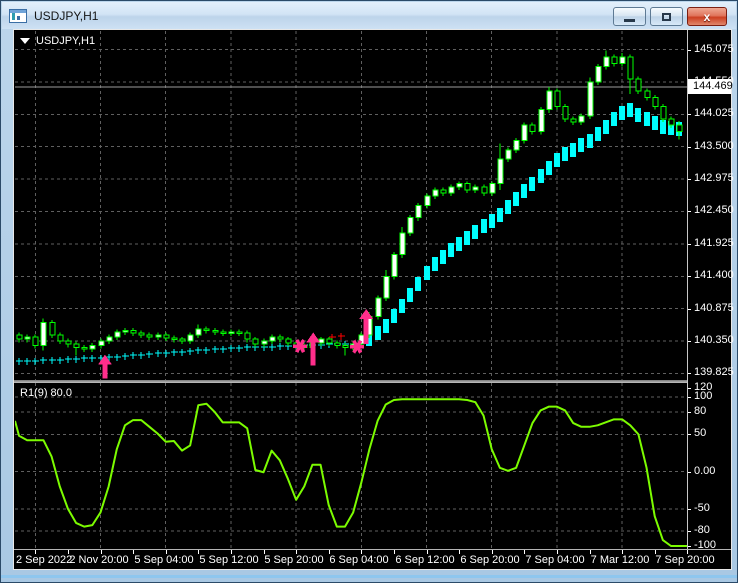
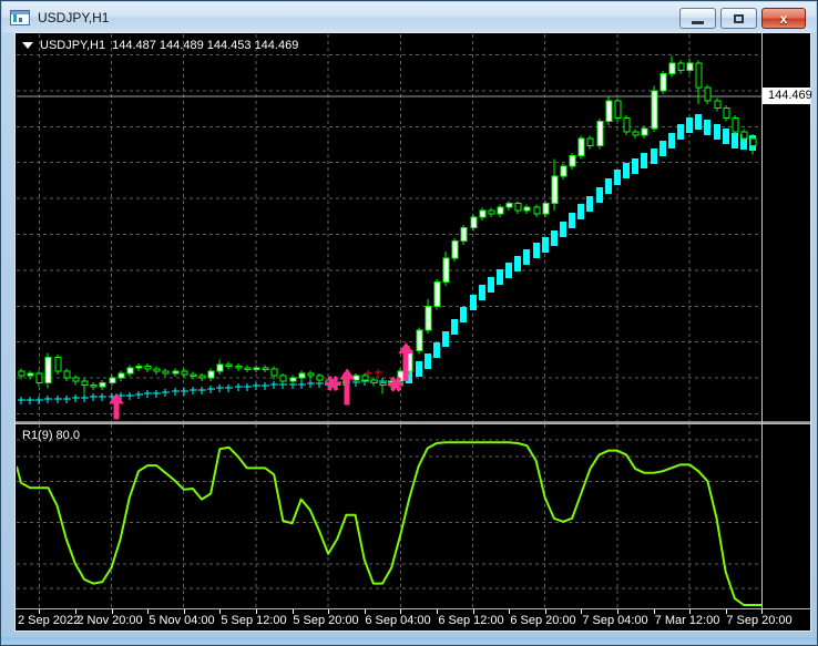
  USDJPY,H1
  x
  USDJPY,H1
+ 144.487 144.489 144.453 144.469
  R1(9) 80.0
- 145.075
- 144.025
- 143.500
- 142.975
- 142.450
- 141.925
- 141.400
- 140.875
- 140.350
- 139.825
- 120
- 100
- 80
- 50
- 0.00
- -50
- -80
- -100
  144.469
  2 Sep 2022
  2 Nov 20:00
- 5 Sep 04:00
+ 5 Nov 04:00
  5 Sep 12:00
  5 Sep 20:00
  6 Sep 04:00
  6 Sep 12:00
  6 Sep 20:00
  7 Sep 04:00
  7 Mar 12:00
  7 Sep 20:00
